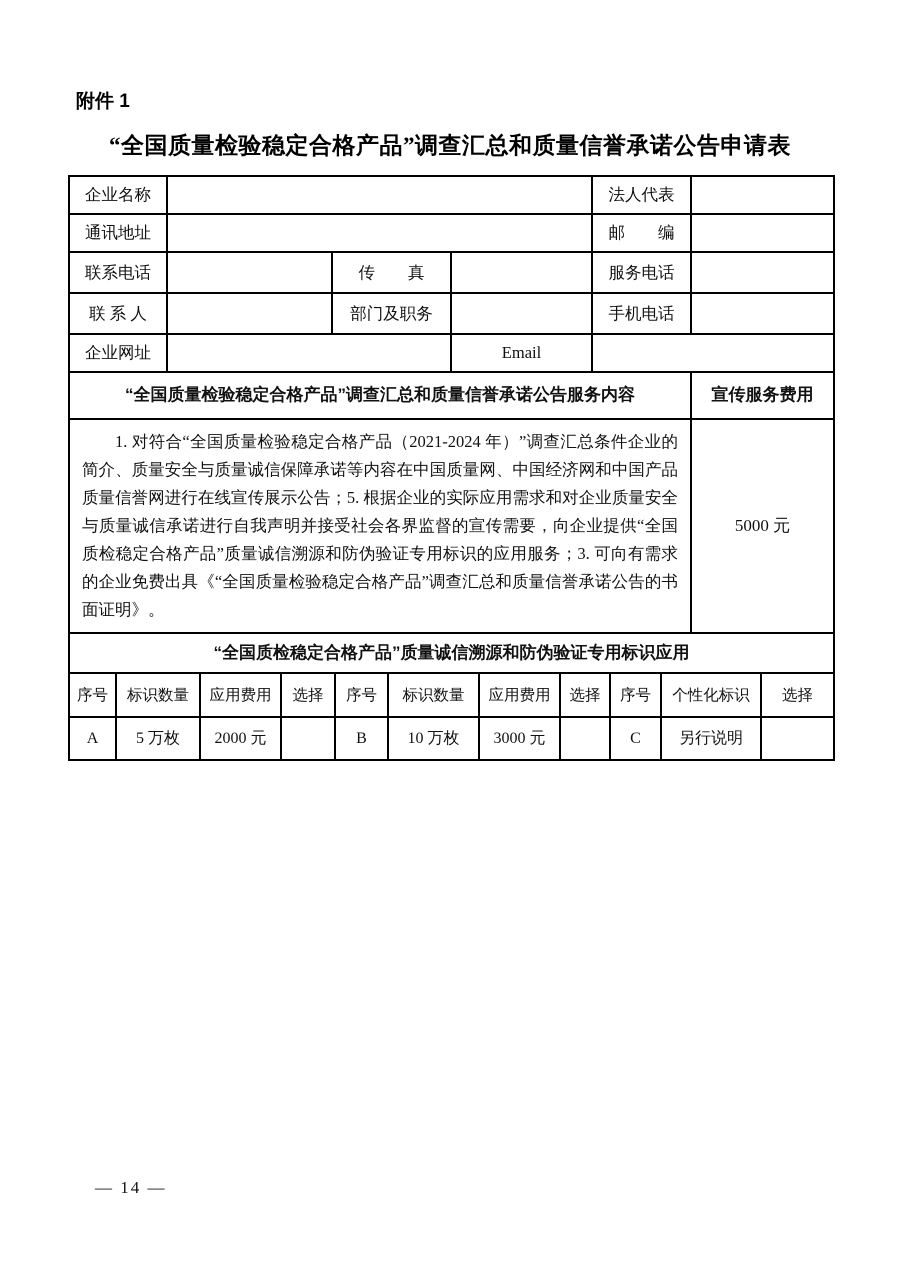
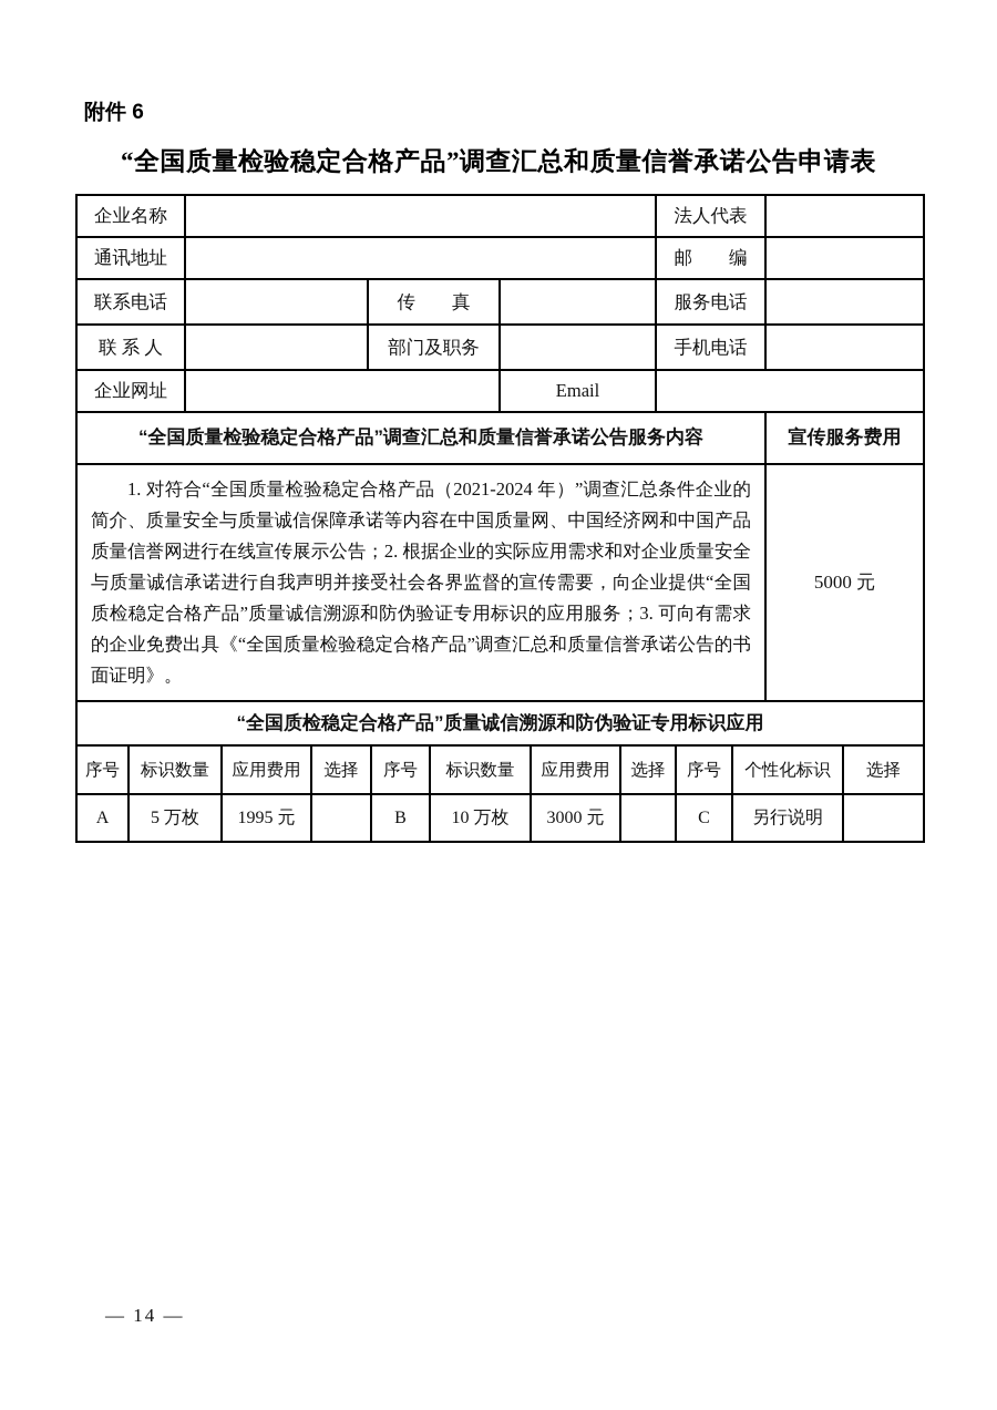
- 附件 1
+ 附件 6
  “全国质量检验稳定合格产品”调查汇总和质量信誉承诺公告申请表
  企业名称		法人代表
  通讯地址		邮 编
  联系电话		传 真		服务电话
  联 系 人		部门及职务		手机电话
  企业网址		Email
  “全国质量检验稳定合格产品”调查汇总和质量信誉承诺公告服务内容	宣传服务费用
- 1. 对符合“全国质量检验稳定合格产品（2021-2024 年）”调查汇总条件企业的简介、质量安全与质量诚信保障承诺等内容在中国质量网、中国经济网和中国产品质量信誉网进行在线宣传展示公告；5. 根据企业的实际应用需求和对企业质量安全与质量诚信承诺进行自我声明并接受社会各界监督的宣传需要，向企业提供“全国质检稳定合格产品”质量诚信溯源和防伪验证专用标识的应用服务；3. 可向有需求的企业免费出具《“全国质量检验稳定合格产品”调查汇总和质量信誉承诺公告的书面证明》。	5000 元
+ 1. 对符合“全国质量检验稳定合格产品（2021-2024 年）”调查汇总条件企业的简介、质量安全与质量诚信保障承诺等内容在中国质量网、中国经济网和中国产品质量信誉网进行在线宣传展示公告；2. 根据企业的实际应用需求和对企业质量安全与质量诚信承诺进行自我声明并接受社会各界监督的宣传需要，向企业提供“全国质检稳定合格产品”质量诚信溯源和防伪验证专用标识的应用服务；3. 可向有需求的企业免费出具《“全国质量检验稳定合格产品”调查汇总和质量信誉承诺公告的书面证明》。	5000 元
  “全国质检稳定合格产品”质量诚信溯源和防伪验证专用标识应用
  序号	标识数量	应用费用	选择	序号	标识数量	应用费用	选择	序号	个性化标识	选择
- A	5 万枚	2000 元		B	10 万枚	3000 元		C	另行说明
+ A	5 万枚	1995 元		B	10 万枚	3000 元		C	另行说明
  — 14 —
